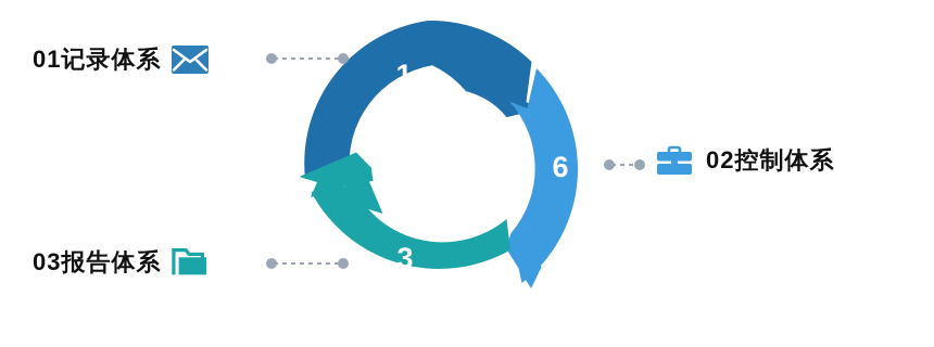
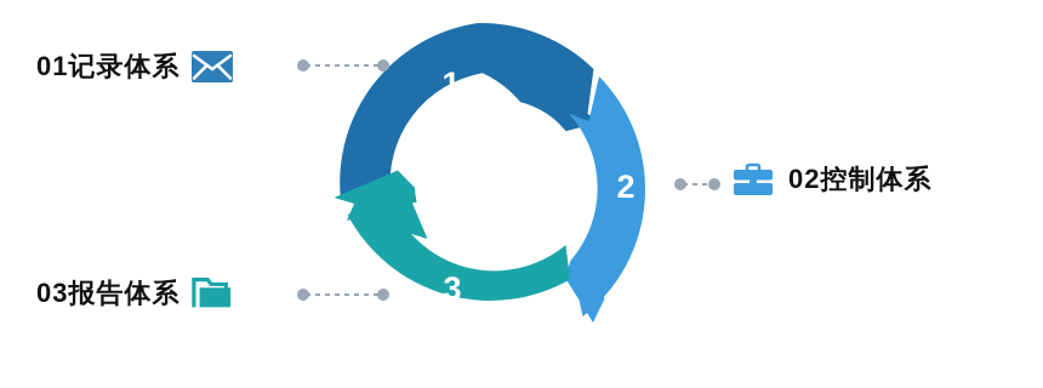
  1
- 6
+ 2
  3
  01记录体系
  02控制体系
  03报告体系
